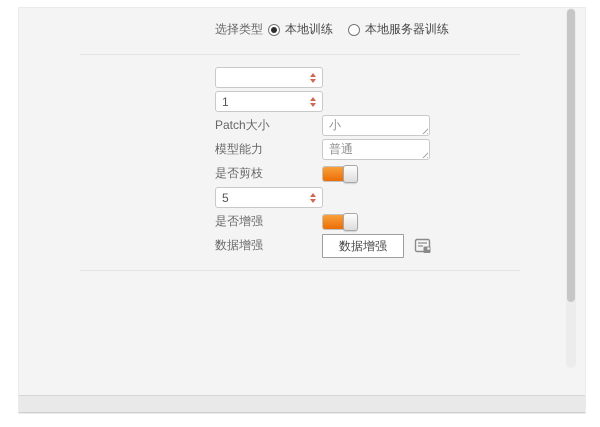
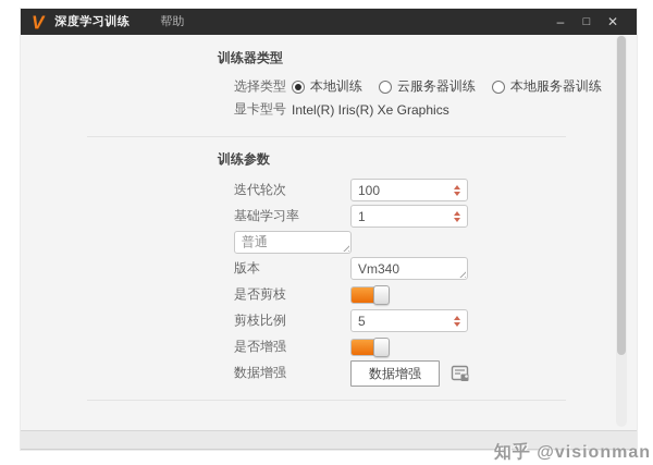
+ V
+ 深度学习训练
+ 帮助
+ –
+ □
+ ✕
+ 训练器类型
  选择类型
  本地训练
+ 云服务器训练
  本地服务器训练
+ 显卡型号
+ Intel(R) Iris(R) Xe Graphics
+ 训练参数
+ 迭代轮次
+ 100
+ 基础学习率
  1
- Patch大小
- 小
- 模型能力
  普通
+ 版本
+ Vm340
  是否剪枝
+ 剪枝比例
  5
  是否增强
  数据增强
  数据增强
+ 知乎 @visionman
